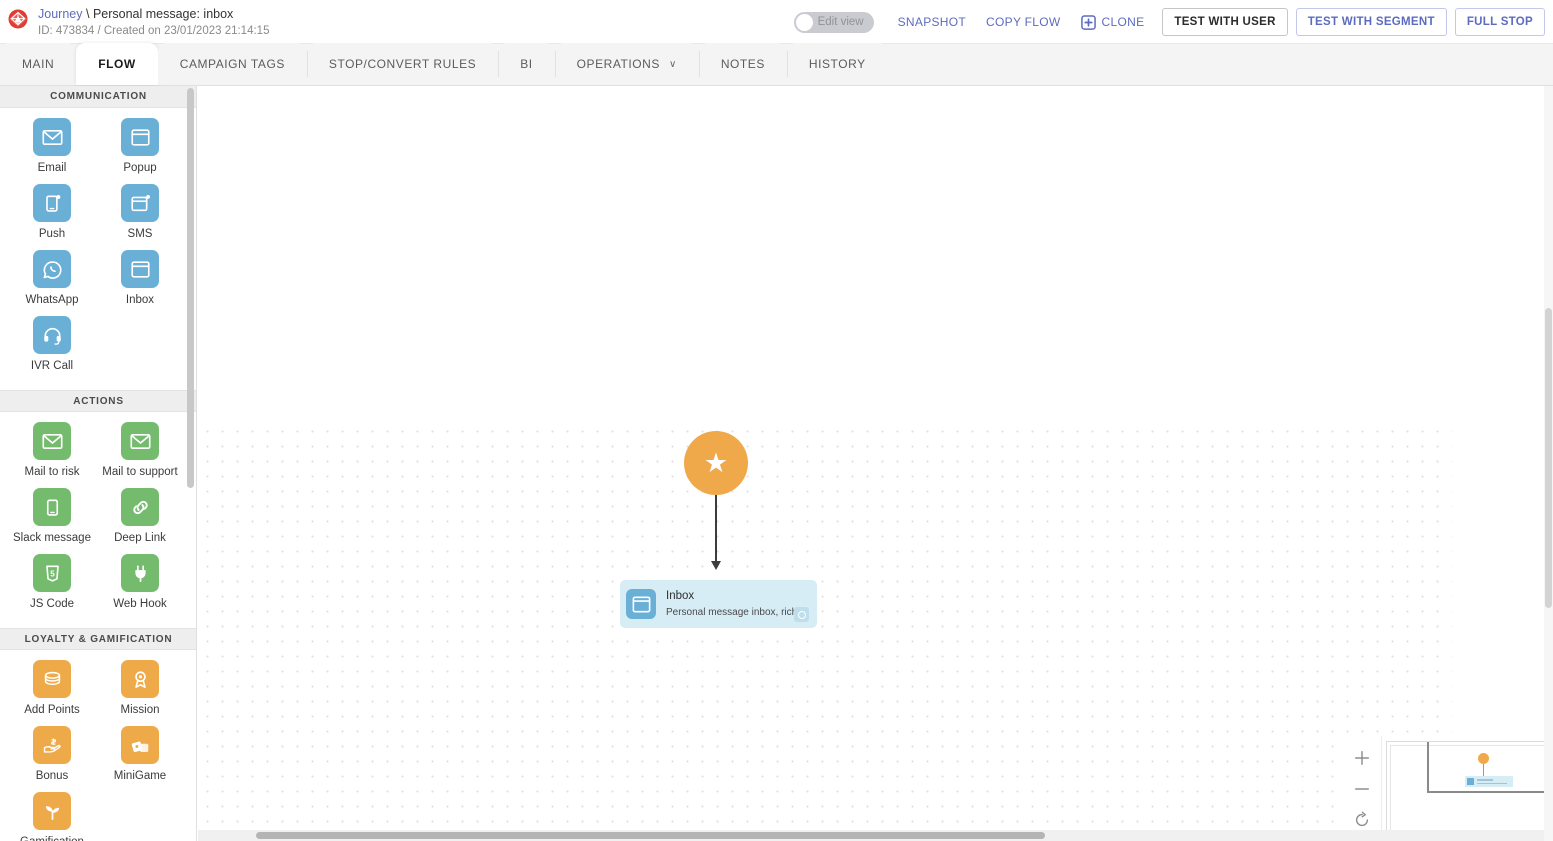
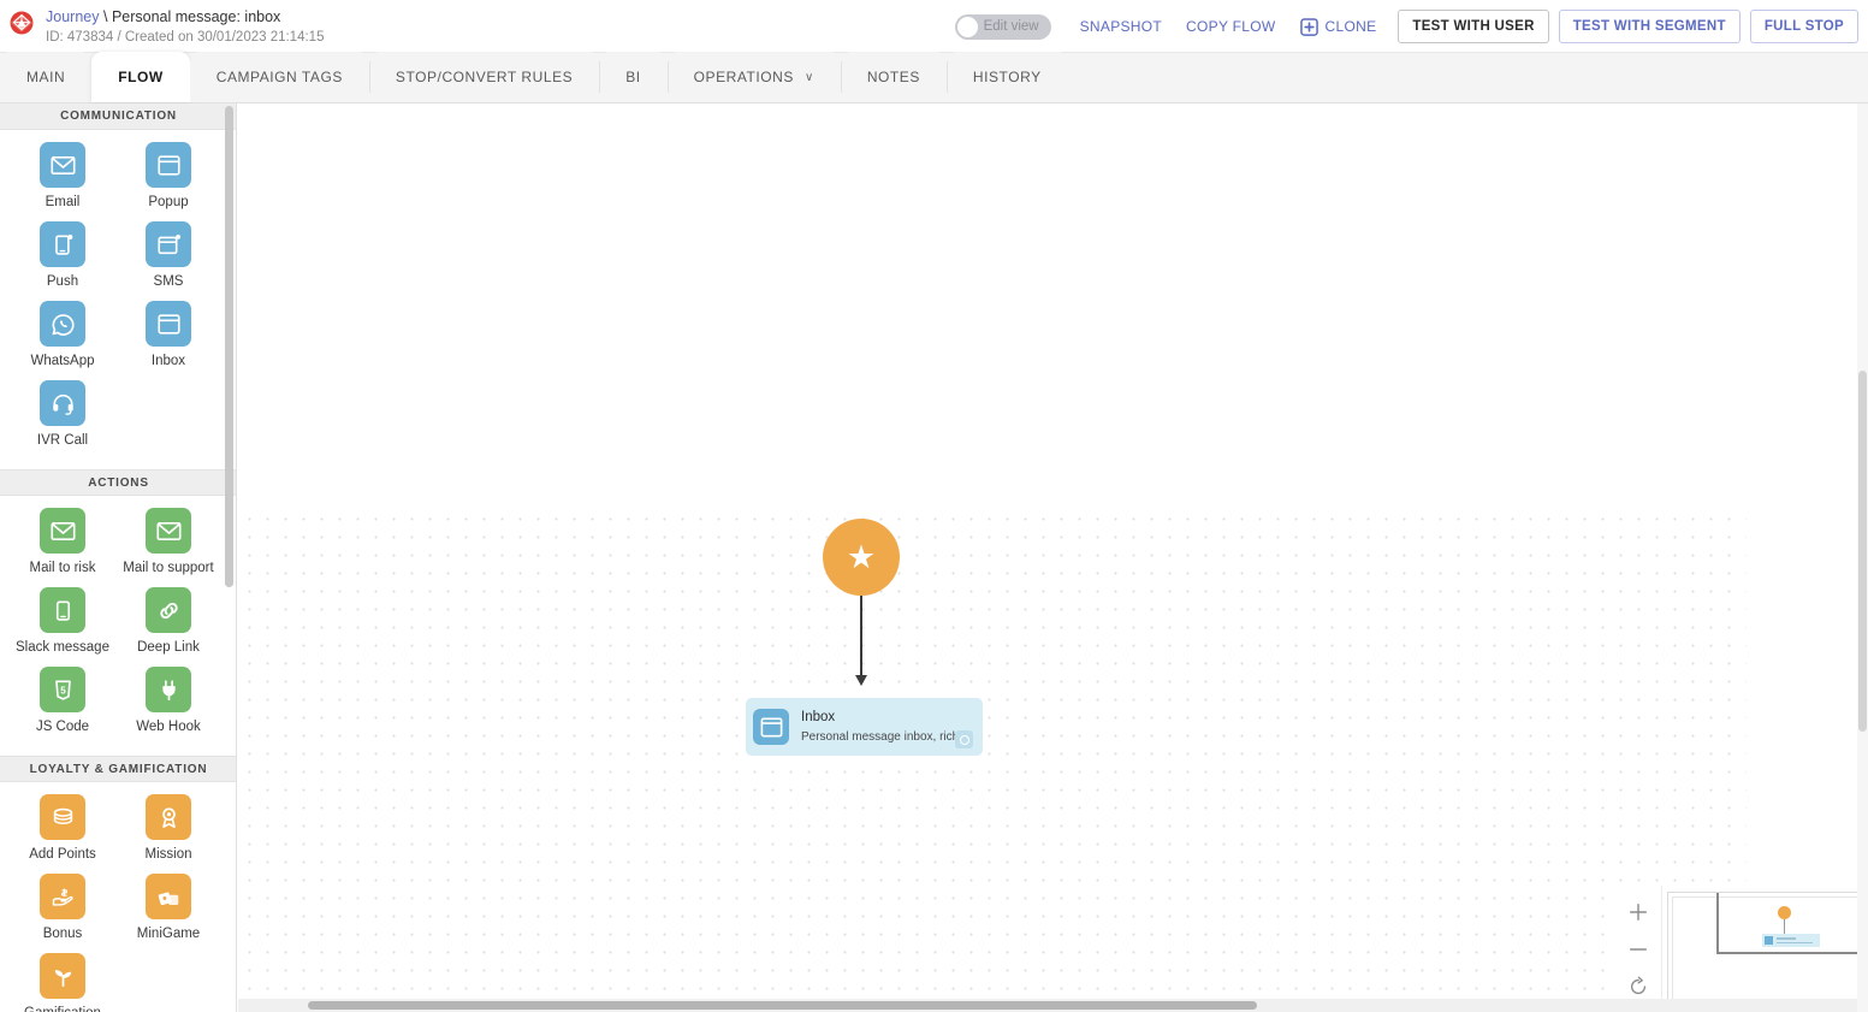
  Journey \ Personal message: inbox
- ID: 473834 / Created on 23/01/2023 21:14:15
+ ID: 473834 / Created on 30/01/2023 21:14:15
  Edit view
  SNAPSHOT
  COPY FLOW
  CLONE
  TEST WITH USER
  TEST WITH SEGMENT
  FULL STOP
  MAIN
  FLOW
  CAMPAIGN TAGS
  STOP/CONVERT RULES
  BI
  OPERATIONS
  ∨
  NOTES
  HISTORY
  COMMUNICATION
  Email
  Popup
  Push
  SMS
  WhatsApp
  Inbox
  IVR Call
  ACTIONS
  Mail to risk
  Mail to support
  Slack message
  Deep Link
  5
  JS Code
  Web Hook
  LOYALTY & GAMIFICATION
  Add Points
  Mission
  Bonus
  MiniGame
  ★
  Inbox
  Personal message inbox, ric
